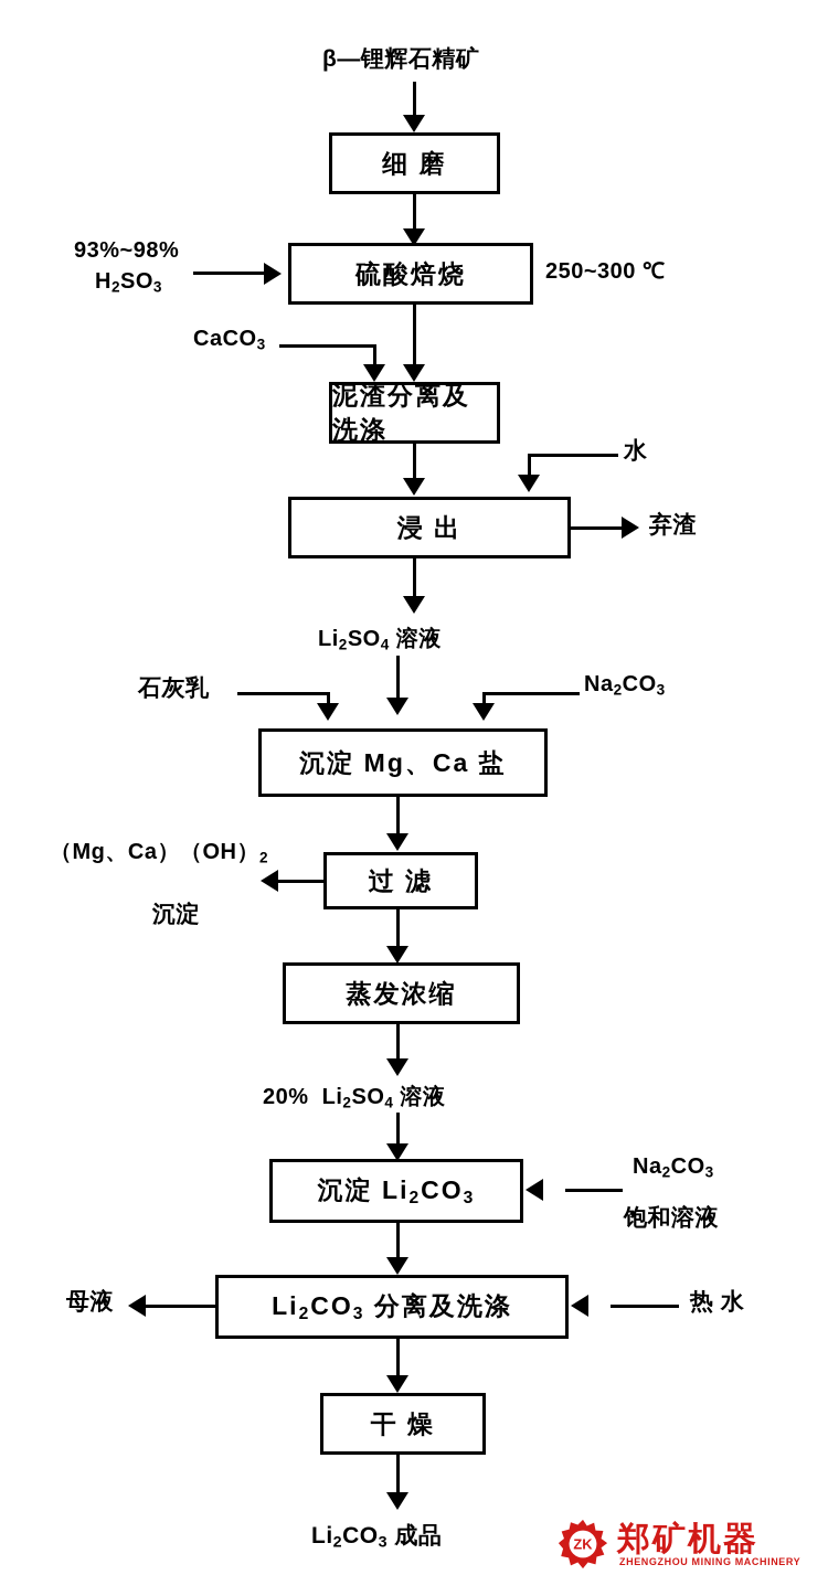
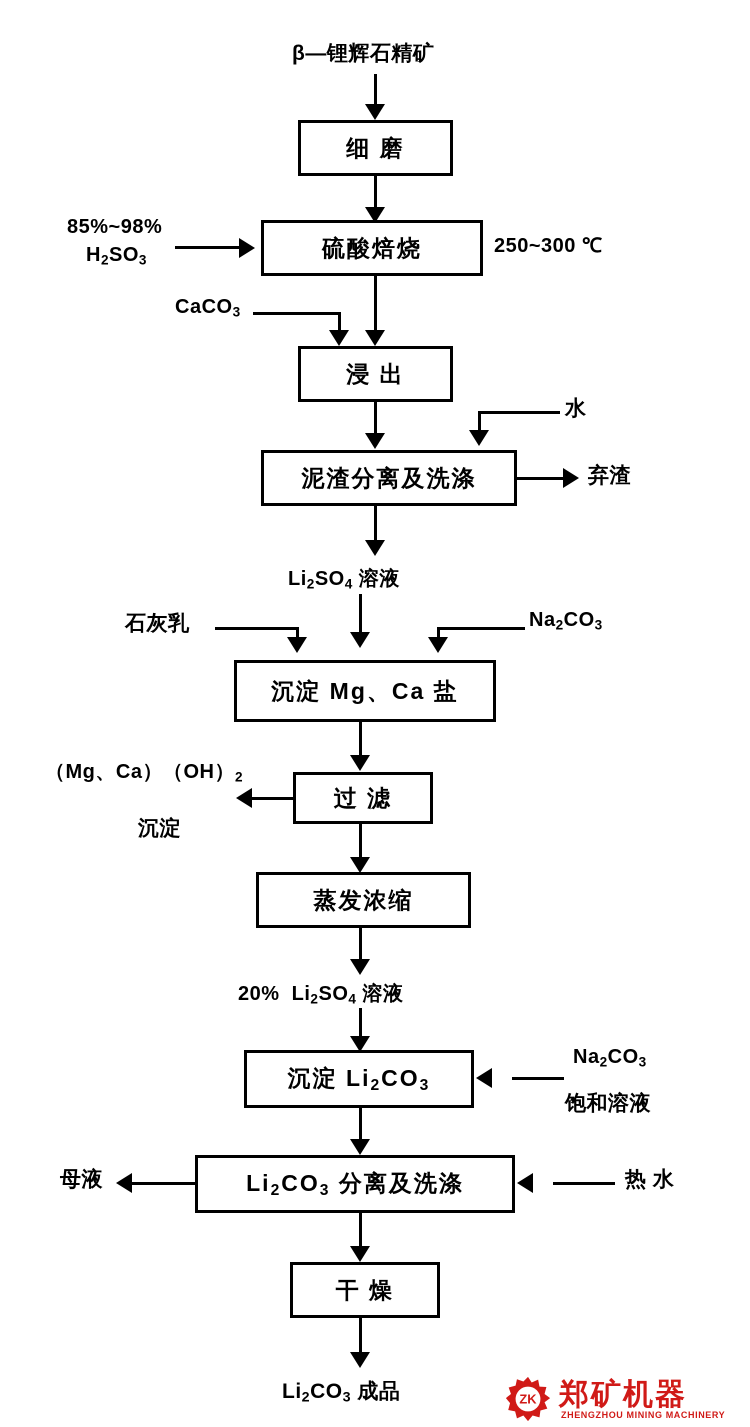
  β—锂辉石精矿
  细 磨
  硫酸焙烧
- 93%~98%
+ 85%~98%
  H2SO3
  250~300 ℃
  CaCO3
- 泥渣分离及洗涤
+ 浸 出
  水
- 浸 出
+ 泥渣分离及洗涤
  弃渣
  Li2SO4 溶液
  石灰乳
  Na2CO3
  沉淀 Mg、Ca 盐
  过 滤
  （Mg、Ca）（OH）2
  沉淀
  蒸发浓缩
  20% Li2SO4 溶液
  沉淀 Li2CO3
  Na2CO3
  饱和溶液
  Li2CO3 分离及洗涤
  母液
  热 水
  干 燥
  Li2CO3 成品
  ZK
  郑矿机器
  ZHENGZHOU MINING MACHINERY
